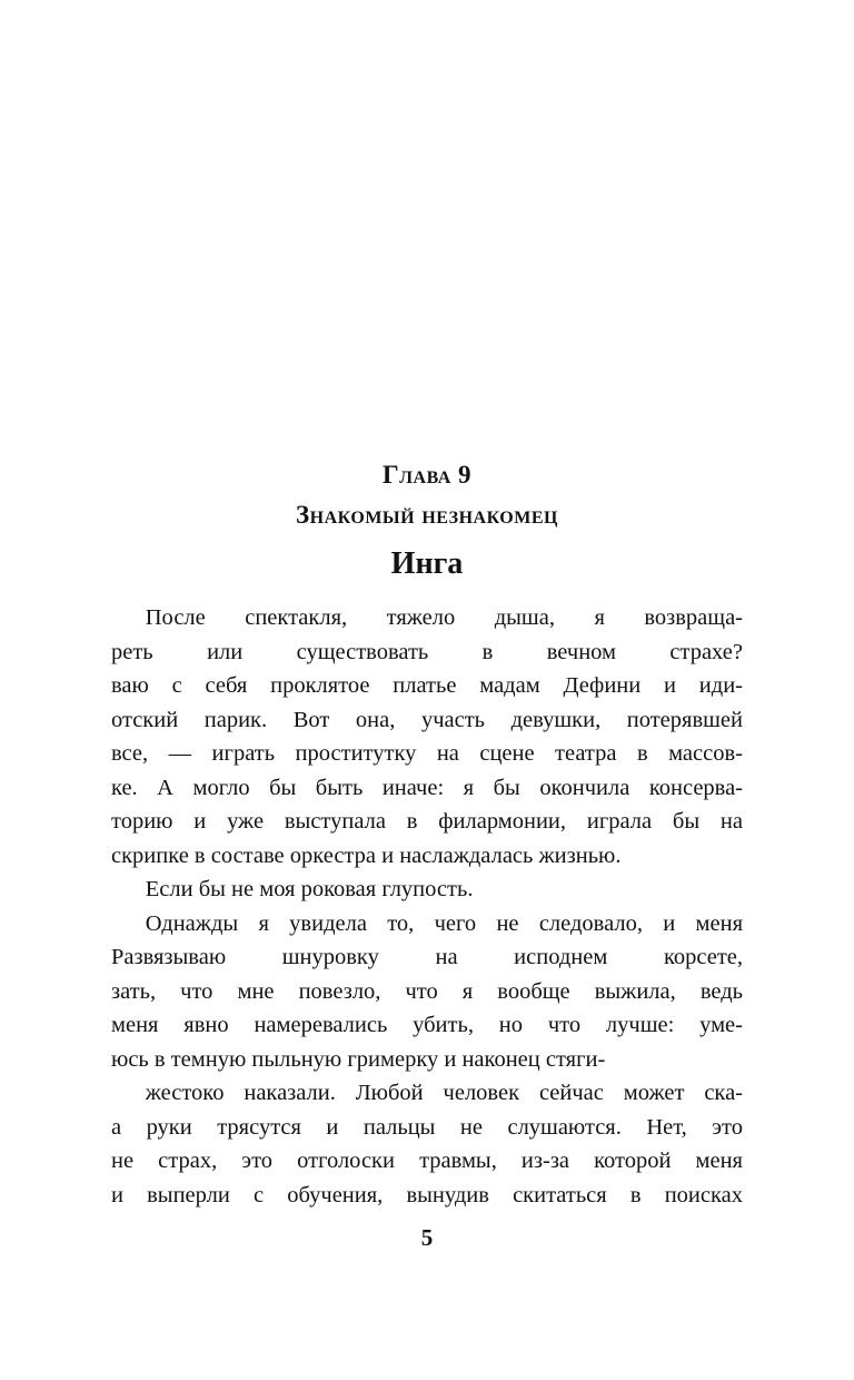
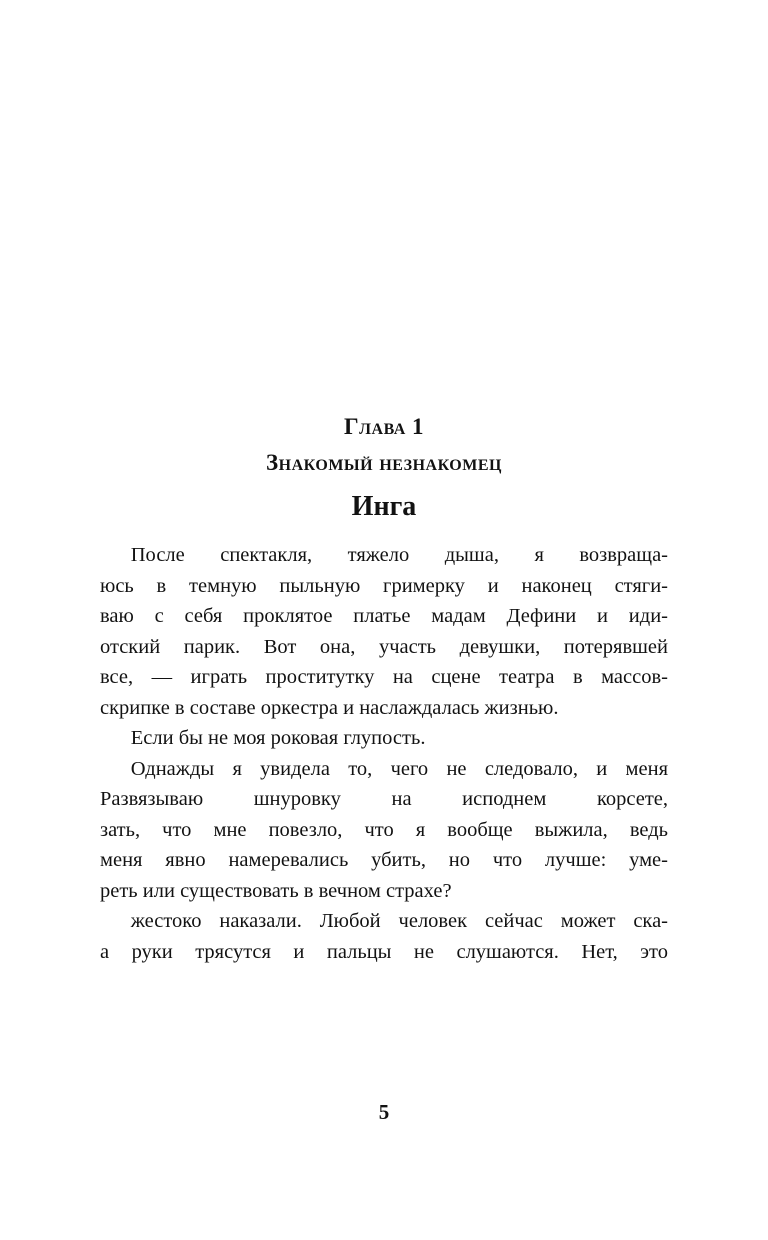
- Глава 9
+ Глава 1
  Знакомый незнакомец
  Инга
  После спектакля, тяжело дыша, я возвраща-
- реть или существовать в вечном страхе?
+ юсь в темную пыльную гримерку и наконец стяги-
  ваю с себя проклятое платье мадам Дефини и иди-
  отский парик. Вот она, участь девушки, потерявшей
  все, — играть проститутку на сцене театра в массов-
- ке. А могло бы быть иначе: я бы окончила консерва-
- торию и уже выступала в филармонии, играла бы на
  скрипке в составе оркестра и наслаждалась жизнью.
  Если бы не моя роковая глупость.
  Однажды я увидела то, чего не следовало, и меня
  Развязываю шнуровку на исподнем корсете,
  зать, что мне повезло, что я вообще выжила, ведь
  меня явно намеревались убить, но что лучше: уме-
- юсь в темную пыльную гримерку и наконец стяги-
+ реть или существовать в вечном страхе?
  жестоко наказали. Любой человек сейчас может ска-
  а руки трясутся и пальцы не слушаются. Нет, это
- не страх, это отголоски травмы, из-за которой меня
- и выперли с обучения, вынудив скитаться в поисках
  5
